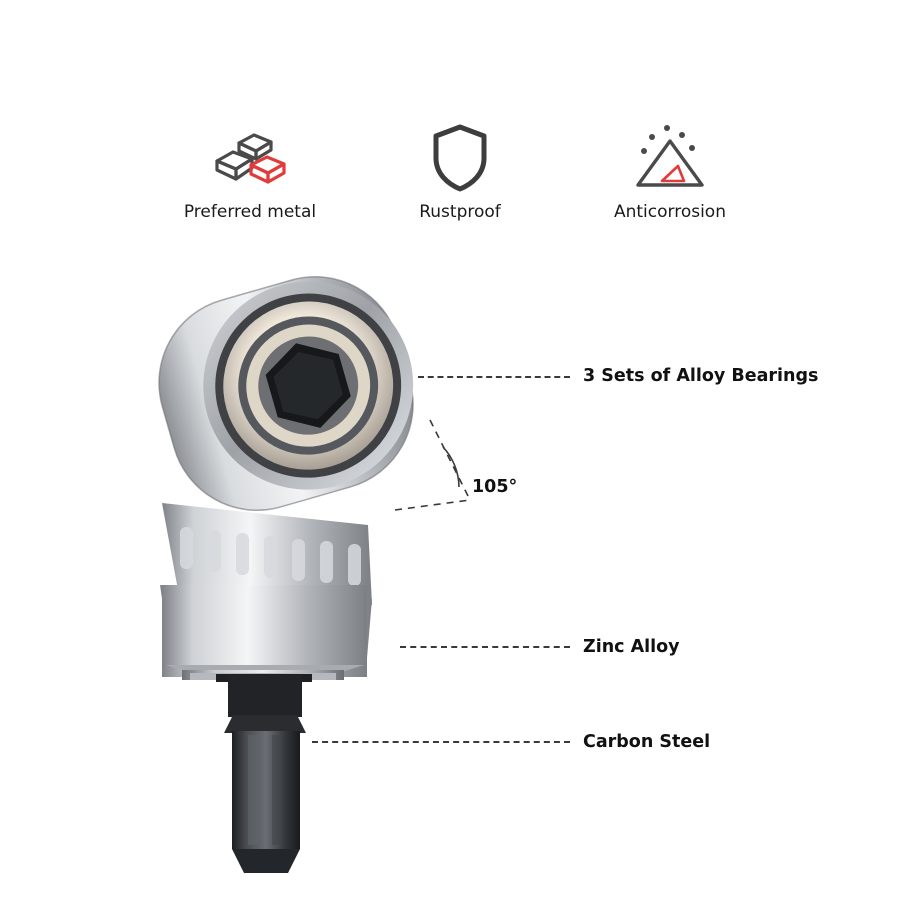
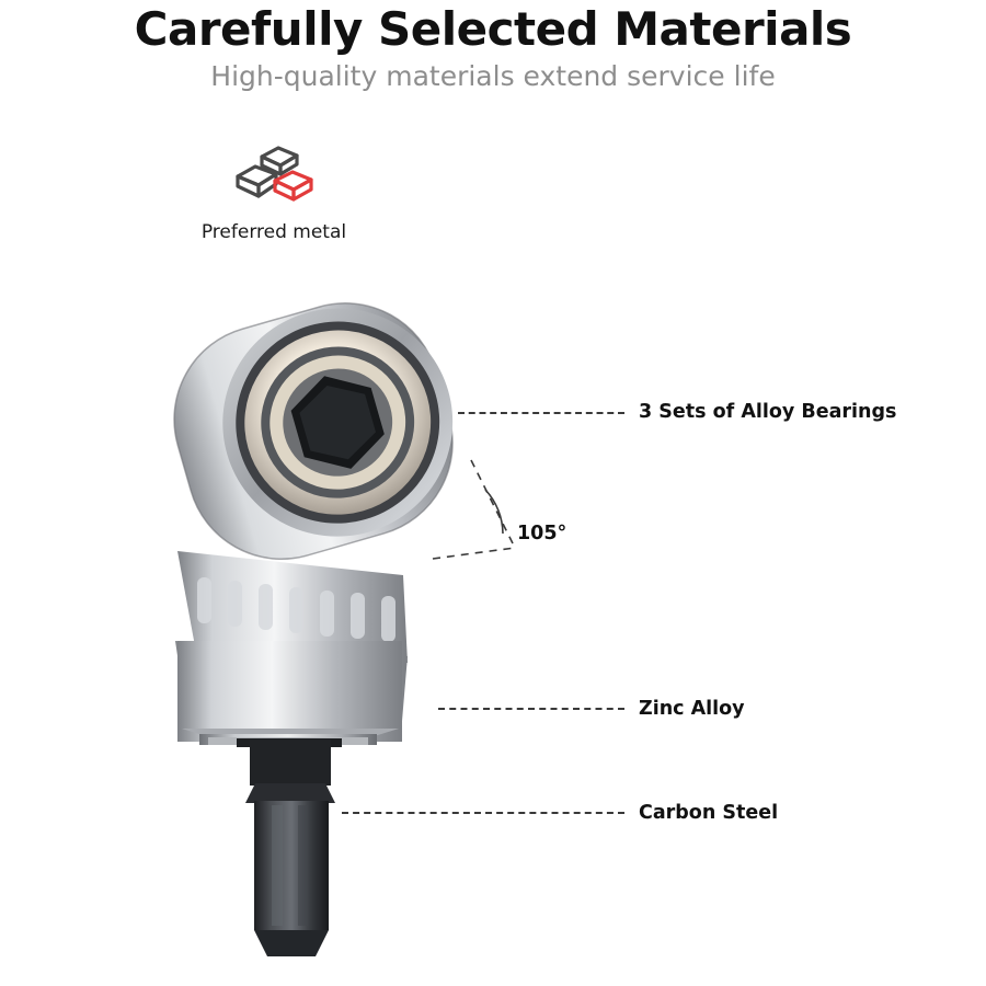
+ Carefully Selected Materials
+ High-quality materials extend service life
  Preferred metal
- Rustproof
- Anticorrosion
  3 Sets of Alloy Bearings
  105°
  Zinc Alloy
  Carbon Steel
